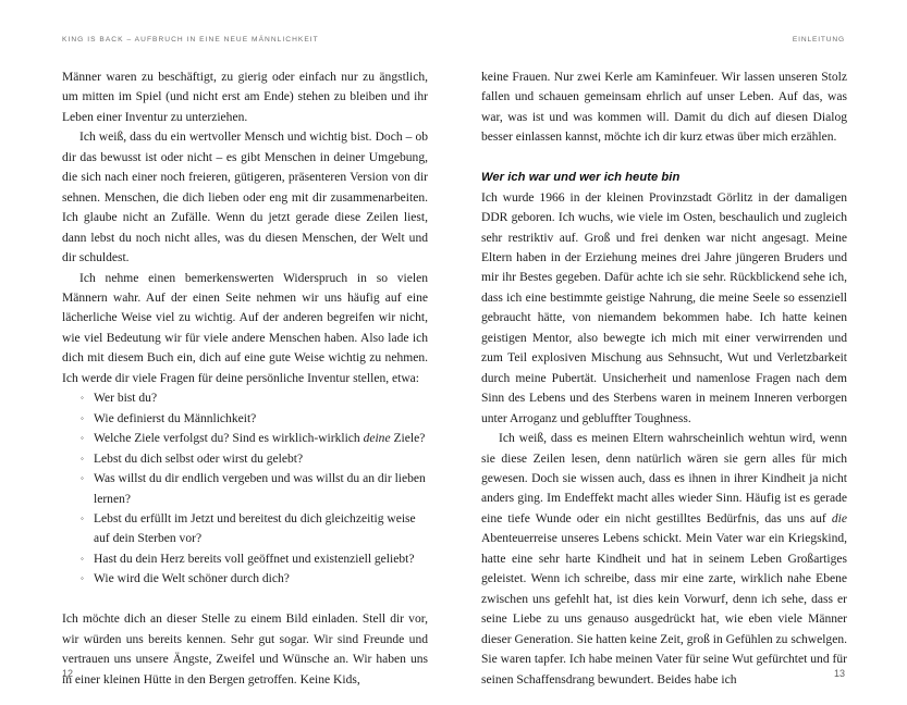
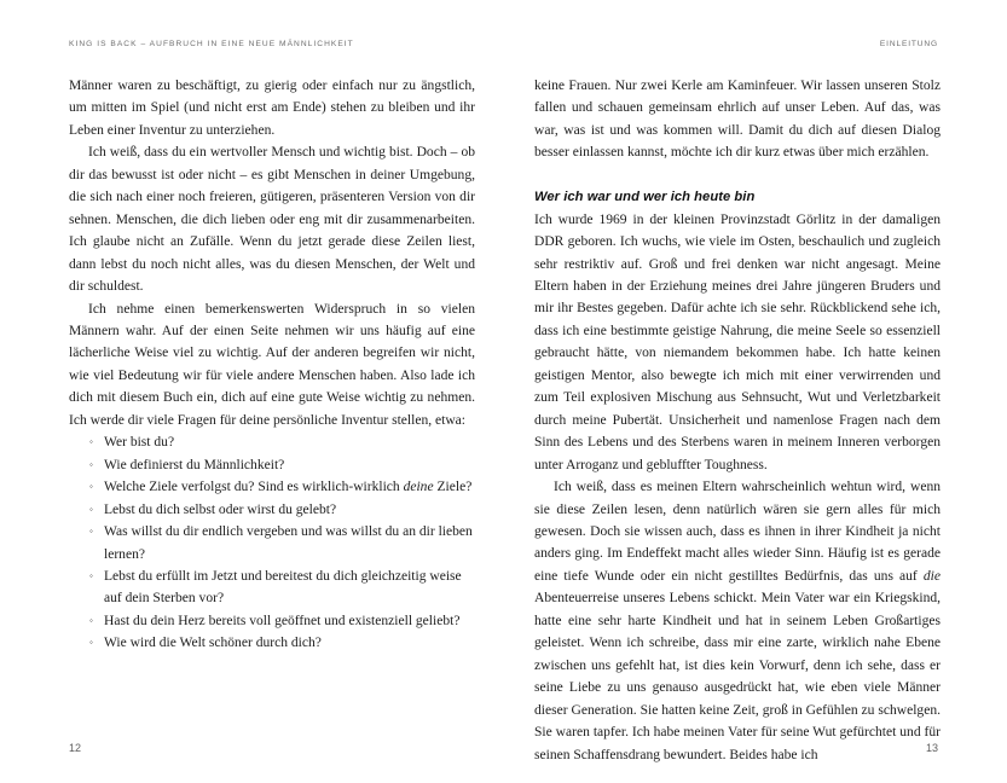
  Männer waren zu beschäftigt, zu gierig oder einfach nur zu ängstlich, um mitten im Spiel (und nicht erst am Ende) stehen zu bleiben und ihr Leben einer Inventur zu unterziehen.
  Ich weiß, dass du ein wertvoller Mensch und wichtig bist. Doch – ob dir das bewusst ist oder nicht – es gibt Menschen in deiner Umgebung, die sich nach einer noch freieren, gütigeren, präsenteren Version von dir sehnen. Menschen, die dich lieben oder eng mit dir zusammenarbeiten. Ich glaube nicht an Zufälle. Wenn du jetzt gerade diese Zeilen liest, dann lebst du noch nicht alles, was du diesen Menschen, der Welt und dir schuldest.
  Ich nehme einen bemerkenswerten Widerspruch in so vielen Männern wahr. Auf der einen Seite nehmen wir uns häufig auf eine lächerliche Weise viel zu wichtig. Auf der anderen begreifen wir nicht, wie viel Bedeutung wir für viele andere Menschen haben. Also lade ich dich mit diesem Buch ein, dich auf eine gute Weise wichtig zu nehmen. Ich werde dir viele Fragen für deine persönliche Inventur stellen, etwa:
  ◦
  Wer bist du?
  ◦
  Wie definierst du Männlichkeit?
  ◦
  Welche Ziele verfolgst du? Sind es wirklich-wirklich deine Ziele?
  ◦
  Lebst du dich selbst oder wirst du gelebt?
  ◦
  Was willst du dir endlich vergeben und was willst du an dir lieben lernen?
  ◦
  Lebst du erfüllt im Jetzt und bereitest du dich gleichzeitig weise auf dein Sterben vor?
  ◦
  Hast du dein Herz bereits voll geöffnet und existenziell geliebt?
  ◦
  Wie wird die Welt schöner durch dich?
- Ich möchte dich an dieser Stelle zu einem Bild einladen. Stell dir vor, wir würden uns bereits kennen. Sehr gut sogar. Wir sind Freunde und vertrauen uns unsere Ängste, Zweifel und Wünsche an. Wir haben uns in einer kleinen Hütte in den Bergen getroffen. Keine Kids,
  keine Frauen. Nur zwei Kerle am Kaminfeuer. Wir lassen unseren Stolz fallen und schauen gemeinsam ehrlich auf unser Leben. Auf das, was war, was ist und was kommen will. Damit du dich auf diesen Dialog besser einlassen kannst, möchte ich dir kurz etwas über mich erzählen.
  Wer ich war und wer ich heute bin
- Ich wurde 1966 in der kleinen Provinzstadt Görlitz in der damaligen DDR geboren. Ich wuchs, wie viele im Osten, beschaulich und zugleich sehr restriktiv auf. Groß und frei denken war nicht angesagt. Meine Eltern haben in der Erziehung meines drei Jahre jüngeren Bruders und mir ihr Bestes gegeben. Dafür achte ich sie sehr. Rückblickend sehe ich, dass ich eine bestimmte geistige Nahrung, die meine Seele so essenziell gebraucht hätte, von niemandem bekommen habe. Ich hatte keinen geistigen Mentor, also bewegte ich mich mit einer verwirrenden und zum Teil explosiven Mischung aus Sehnsucht, Wut und Verletzbarkeit durch meine Pubertät. Unsicherheit und namenlose Fragen nach dem Sinn des Lebens und des Sterbens waren in meinem Inneren verborgen unter Arroganz und gebluffter Toughness.
+ Ich wurde 1969 in der kleinen Provinzstadt Görlitz in der damaligen DDR geboren. Ich wuchs, wie viele im Osten, beschaulich und zugleich sehr restriktiv auf. Groß und frei denken war nicht angesagt. Meine Eltern haben in der Erziehung meines drei Jahre jüngeren Bruders und mir ihr Bestes gegeben. Dafür achte ich sie sehr. Rückblickend sehe ich, dass ich eine bestimmte geistige Nahrung, die meine Seele so essenziell gebraucht hätte, von niemandem bekommen habe. Ich hatte keinen geistigen Mentor, also bewegte ich mich mit einer verwirrenden und zum Teil explosiven Mischung aus Sehnsucht, Wut und Verletzbarkeit durch meine Pubertät. Unsicherheit und namenlose Fragen nach dem Sinn des Lebens und des Sterbens waren in meinem Inneren verborgen unter Arroganz und gebluffter Toughness.
  Ich weiß, dass es meinen Eltern wahrscheinlich wehtun wird, wenn sie diese Zeilen lesen, denn natürlich wären sie gern alles für mich gewesen. Doch sie wissen auch, dass es ihnen in ihrer Kindheit ja nicht anders ging. Im Endeffekt macht alles wieder Sinn. Häufig ist es gerade eine tiefe Wunde oder ein nicht gestilltes Bedürfnis, das uns auf die Abenteuerreise unseres Lebens schickt. Mein Vater war ein Kriegskind, hatte eine sehr harte Kindheit und hat in seinem Leben Großartiges geleistet. Wenn ich schreibe, dass mir eine zarte, wirklich nahe Ebene zwischen uns gefehlt hat, ist dies kein Vorwurf, denn ich sehe, dass er seine Liebe zu uns genauso ausgedrückt hat, wie eben viele Männer dieser Generation. Sie hatten keine Zeit, groß in Gefühlen zu schwelgen. Sie waren tapfer. Ich habe meinen Vater für seine Wut gefürchtet und für seinen Schaffensdrang bewundert. Beides habe ich
  12
  13
